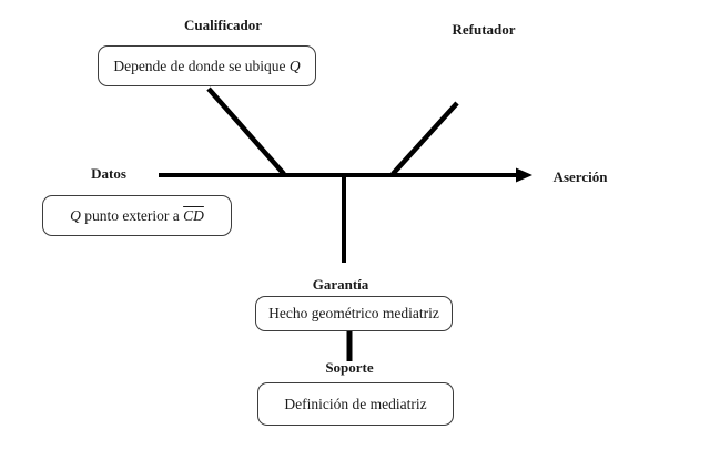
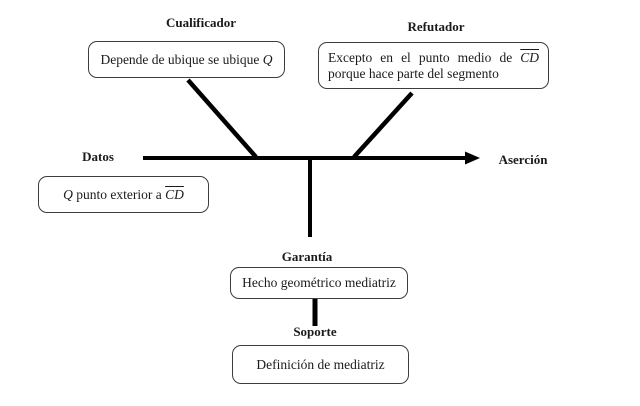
  Cualificador
- Depende de donde se ubique Q
+ Depende de ubique se ubique Q
  Refutador
+ Excepto en el punto medio de CD
+ porque hace parte del segmento
  Datos
  Q punto exterior a CD
  Aserción
  Garantía
  Hecho geométrico mediatriz
  Soporte
  Definición de mediatriz
